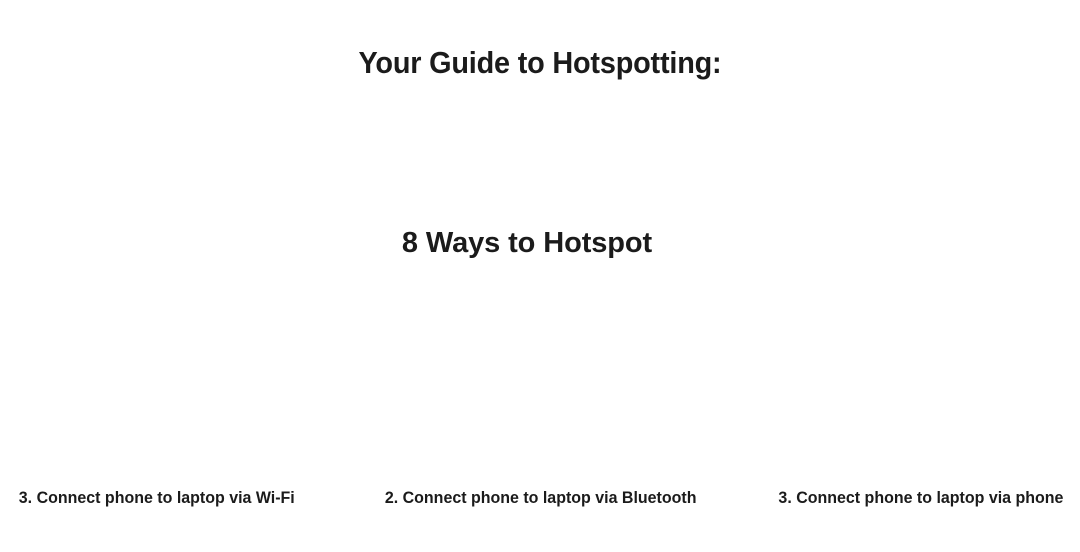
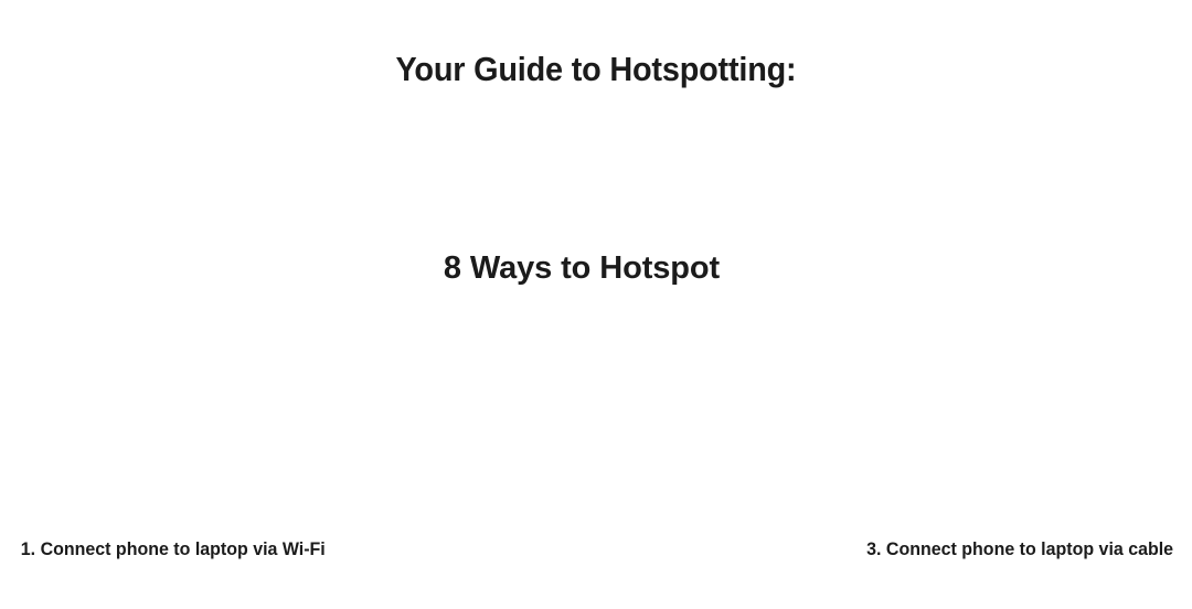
  Your Guide to Hotspotting:
  8 Ways to Hotspot
- 3. Connect phone to laptop via Wi-Fi
+ 1. Connect phone to laptop via Wi-Fi
- 2. Connect phone to laptop via Bluetooth
- 3. Connect phone to laptop via phone
+ 3. Connect phone to laptop via cable
